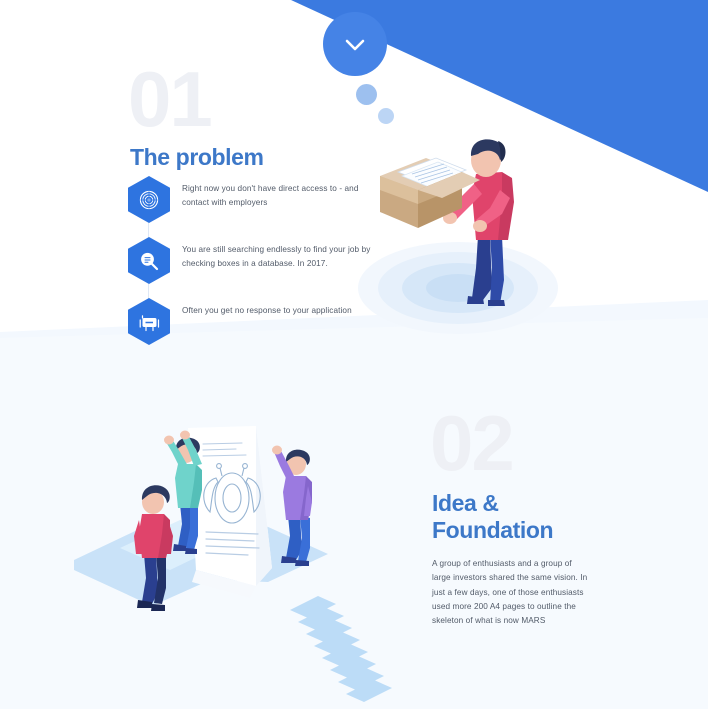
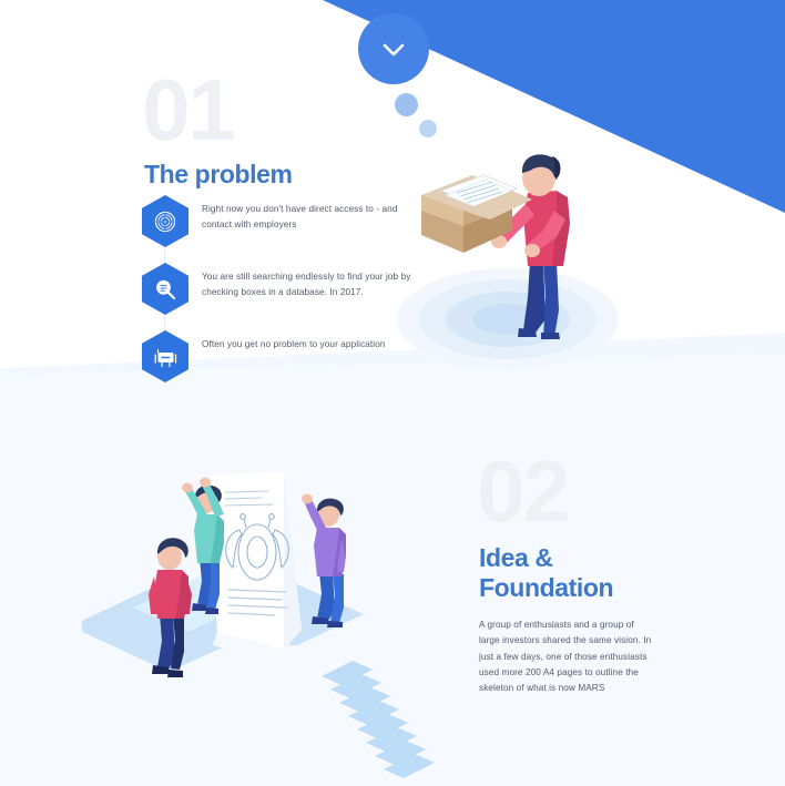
  The problem
  Right now you don't have direct access to - and contact with employers
  You are still searching endlessly to find your job by checking boxes in a database. In 2017.
- Often you get no response to your application
+ Often you get no problem to your application
  Idea &
  Foundation
  A group of enthusiasts and a group of large investors shared the same vision. In just a few days, one of those enthusiasts used more 200 A4 pages to outline the skeleton of what is now MARS
